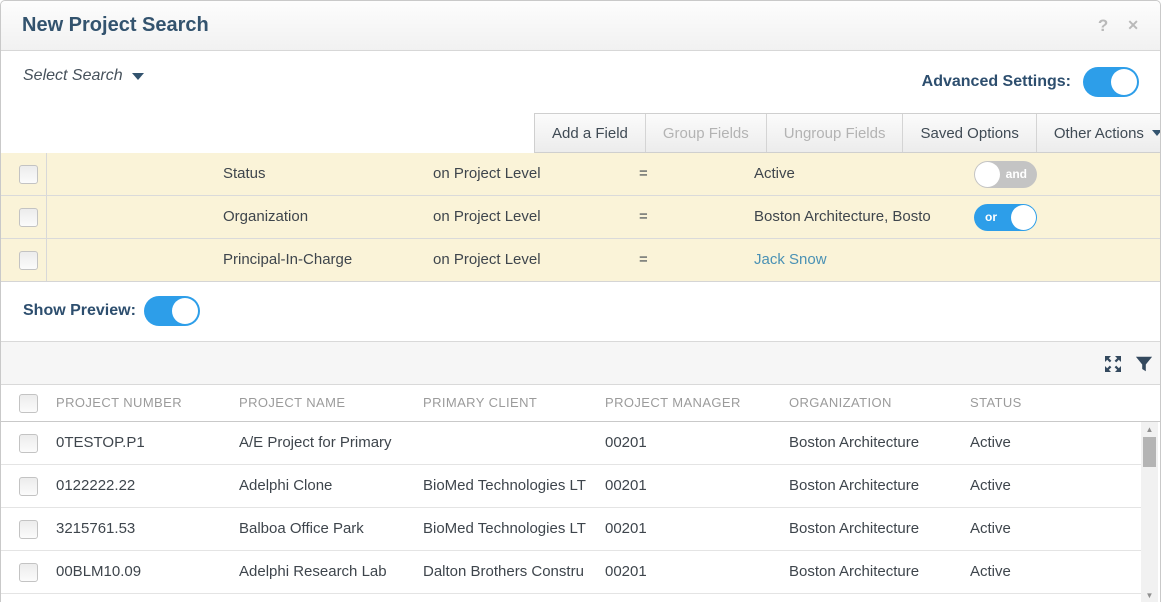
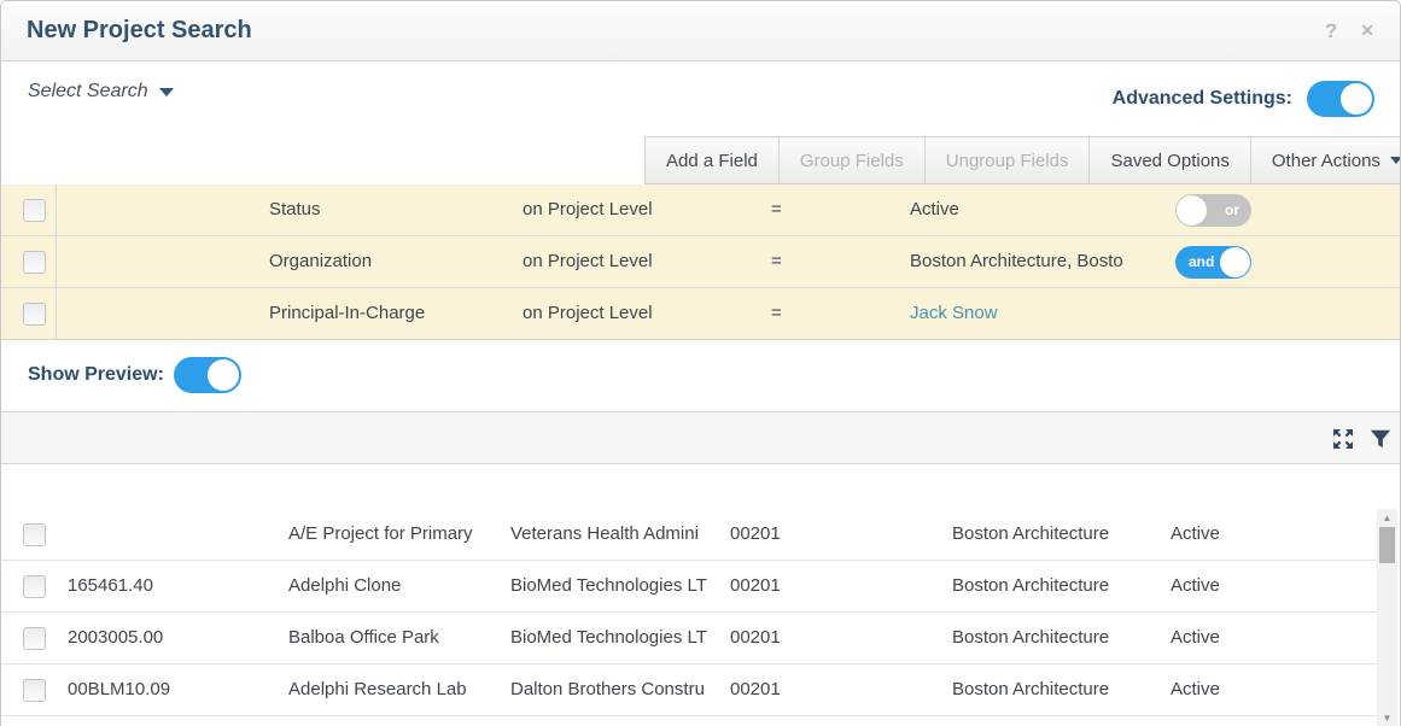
  New Project Search
  ?
  ✕
  Select Search
  Advanced Settings:
  Add a Field
  Group Fields
  Ungroup Fields
  Saved Options
  Other Actions
  Status
  on Project Level
  =
  Active
- and
+ or
  Organization
  on Project Level
  =
  Boston Architecture, Bosto
- or
+ and
  Principal-In-Charge
  on Project Level
  =
  Jack Snow
  Show Preview:
- PROJECT NUMBER
- PROJECT NAME
- PRIMARY CLIENT
- PROJECT MANAGER
- ORGANIZATION
- STATUS
- 0TESTOP.P1
  A/E Project for Primary
+ Veterans Health Admini
  00201
  Boston Architecture
  Active
- 0122222.22
+ 165461.40
  Adelphi Clone
  BioMed Technologies LT
  00201
  Boston Architecture
  Active
- 3215761.53
+ 2003005.00
  Balboa Office Park
  BioMed Technologies LT
  00201
  Boston Architecture
  Active
  00BLM10.09
  Adelphi Research Lab
  Dalton Brothers Constru
  00201
  Boston Architecture
  Active
  ▲
  ▼
